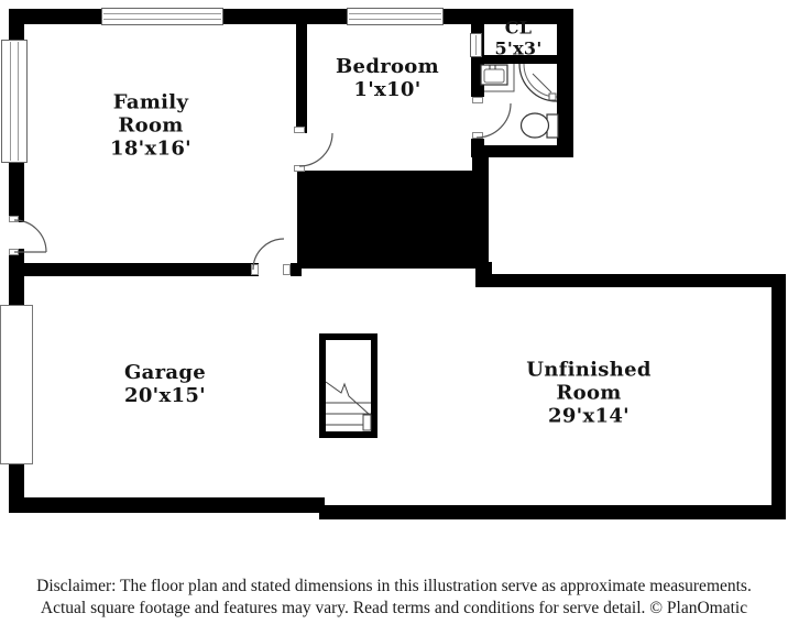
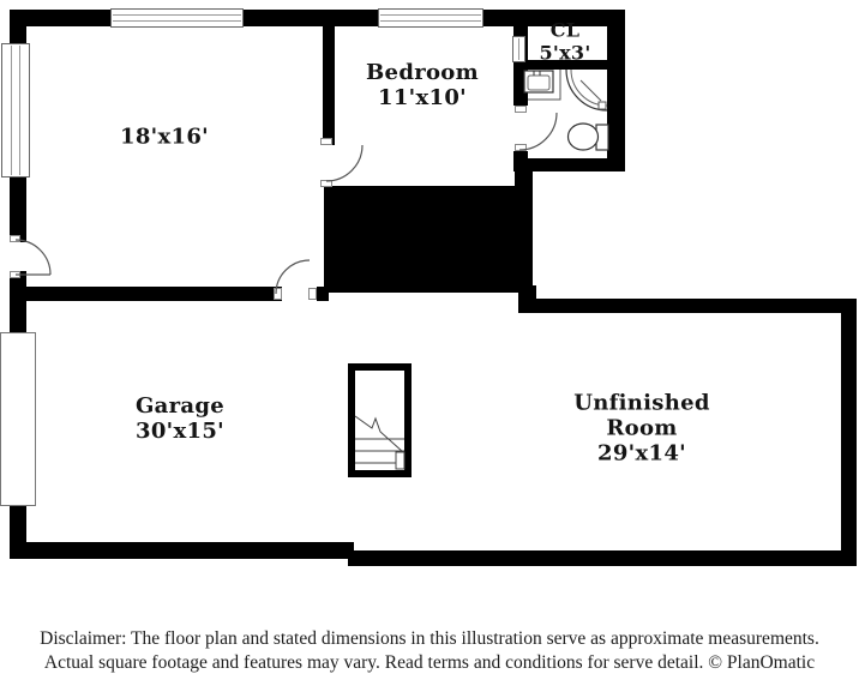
- Family Room
  18'x16'
  Bedroom
- 1'x10'
+ 11'x10'
  CL
  5'x3'
  Garage
- 20'x15'
+ 30'x15'
  Unfinished Room
  29'x14'
  Disclaimer: The floor plan and stated dimensions in this illustration serve as approximate measurements.
  Actual square footage and features may vary. Read terms and conditions for serve detail. © PlanOmatic
